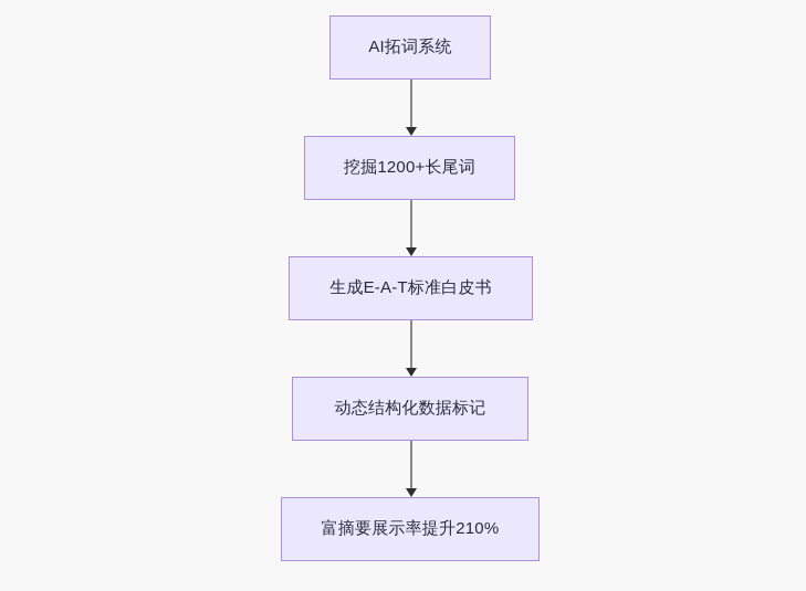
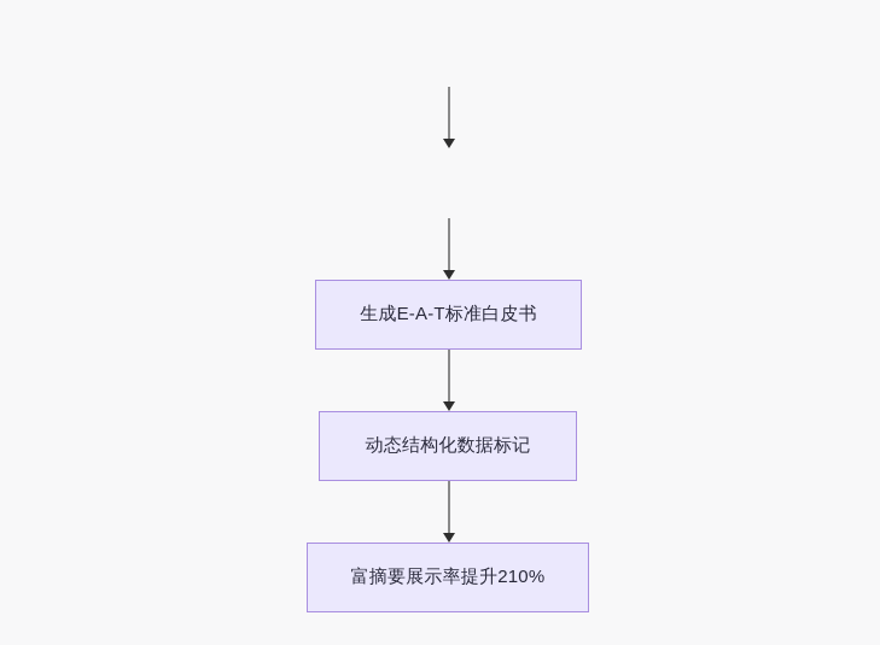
- AI拓词系统
- 挖掘1200+长尾词
  生成E-A-T标准白皮书
  动态结构化数据标记
  富摘要展示率提升210%
